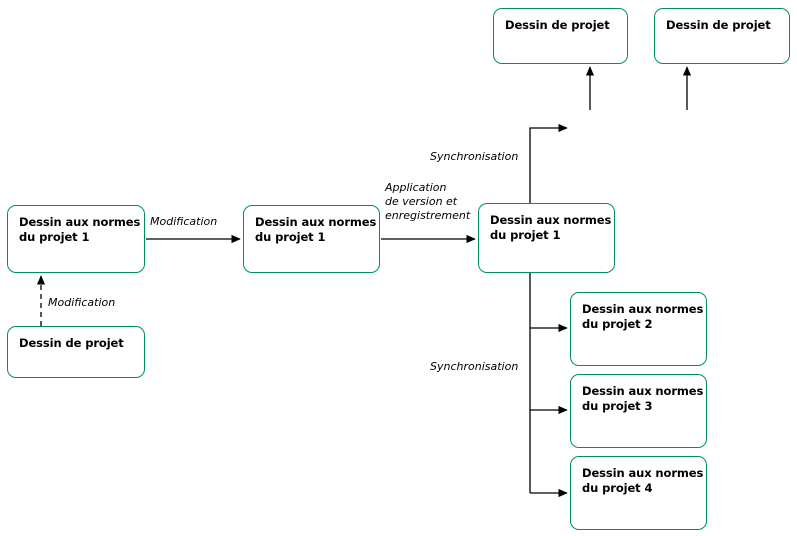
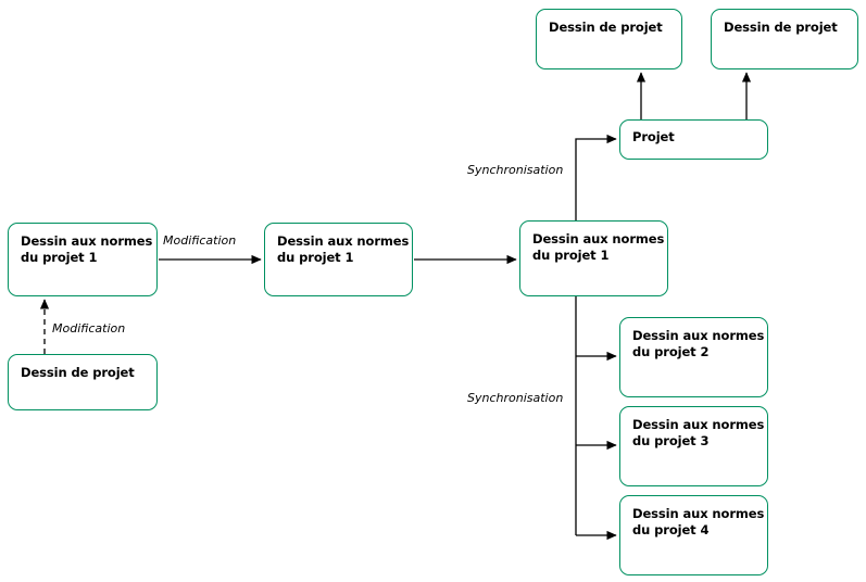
  Dessin de projet
  Dessin aux normes
  du projet 1
  Dessin aux normes
  du projet 1
  Dessin aux normes
  du projet 1
+ Projet
  Dessin de projet
  Dessin de projet
  Dessin aux normes
  du projet 2
  Dessin aux normes
  du projet 3
  Dessin aux normes
  du projet 4
  Modification
  Modification
- Application
- de version et
- enregistrement
  Synchronisation
  Synchronisation
